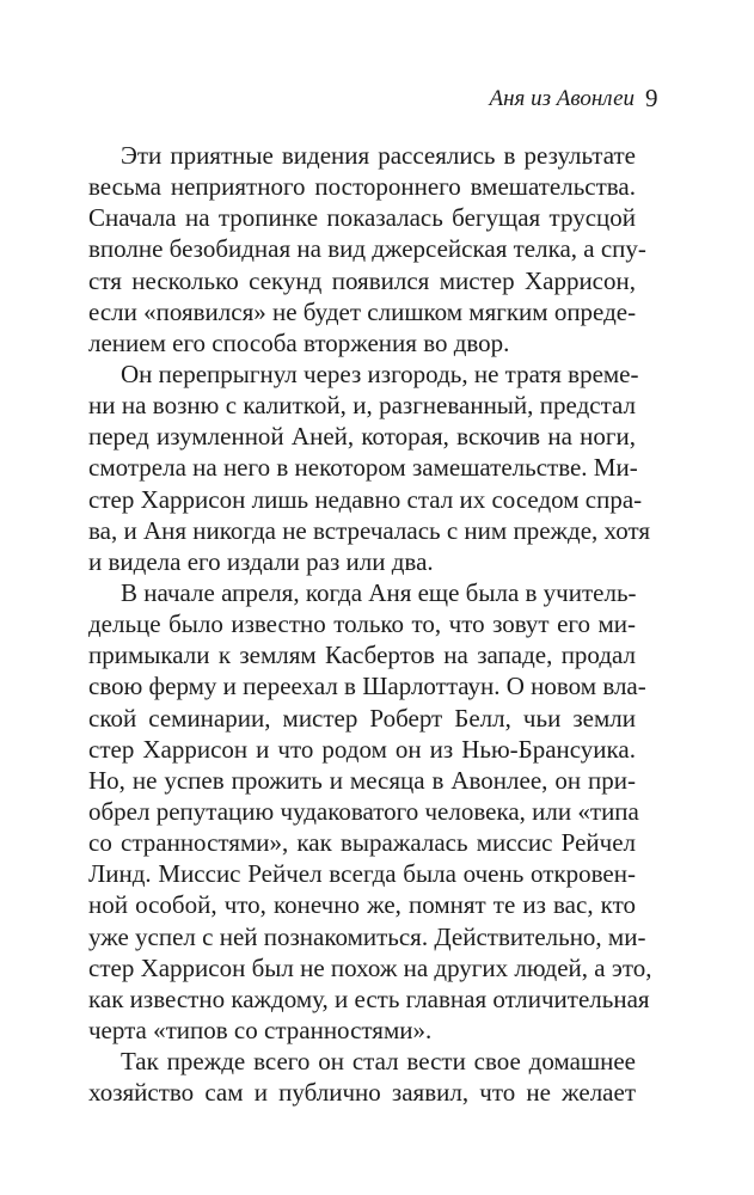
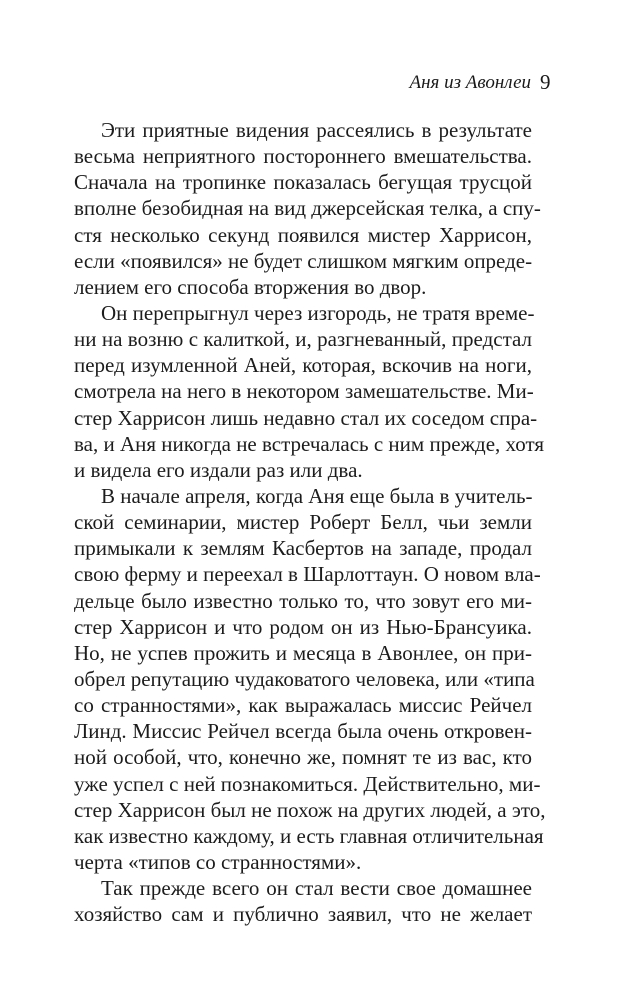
  Аня из Авонлеи
  9
  Эти приятные видения рассеялись в результате
  весьма неприятного постороннего вмешательства.
  Сначала на тропинке показалась бегущая трусцой
  вполне безобидная на вид джерсейская телка, а спу-
  стя несколько секунд появился мистер Харрисон,
  если «появился» не будет слишком мягким опреде-
  лением его способа вторжения во двор.
  Он перепрыгнул через изгородь, не тратя време-
  ни на возню с калиткой, и, разгневанный, предстал
  перед изумленной Аней, которая, вскочив на ноги,
  смотрела на него в некотором замешательстве. Ми-
  стер Харрисон лишь недавно стал их соседом спра-
  ва, и Аня никогда не встречалась с ним прежде, хотя
  и видела его издали раз или два.
  В начале апреля, когда Аня еще была в учитель-
- дельце было известно только то, что зовут его ми-
+ ской семинарии, мистер Роберт Белл, чьи земли
  примыкали к землям Касбертов на западе, продал
  свою ферму и переехал в Шарлоттаун. О новом вла-
- ской семинарии, мистер Роберт Белл, чьи земли
+ дельце было известно только то, что зовут его ми-
  стер Харрисон и что родом он из Нью-Брансуика.
  Но, не успев прожить и месяца в Авонлее, он при-
  обрел репутацию чудаковатого человека, или «типа
  со странностями», как выражалась миссис Рейчел
  Линд. Миссис Рейчел всегда была очень откровен-
  ной особой, что, конечно же, помнят те из вас, кто
  уже успел с ней познакомиться. Действительно, ми-
  стер Харрисон был не похож на других людей, а это,
  как известно каждому, и есть главная отличительная
  черта «типов со странностями».
  Так прежде всего он стал вести свое домашнее
  хозяйство сам и публично заявил, что не желает
